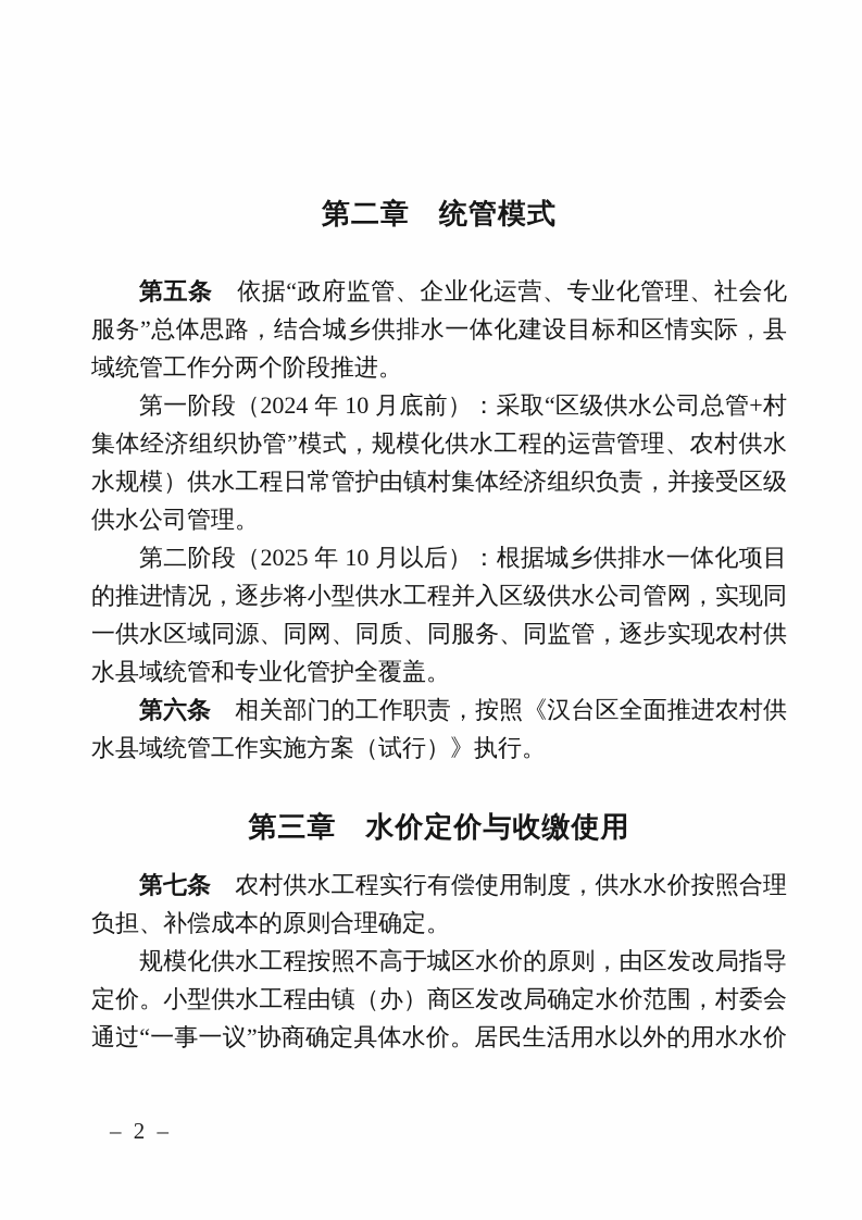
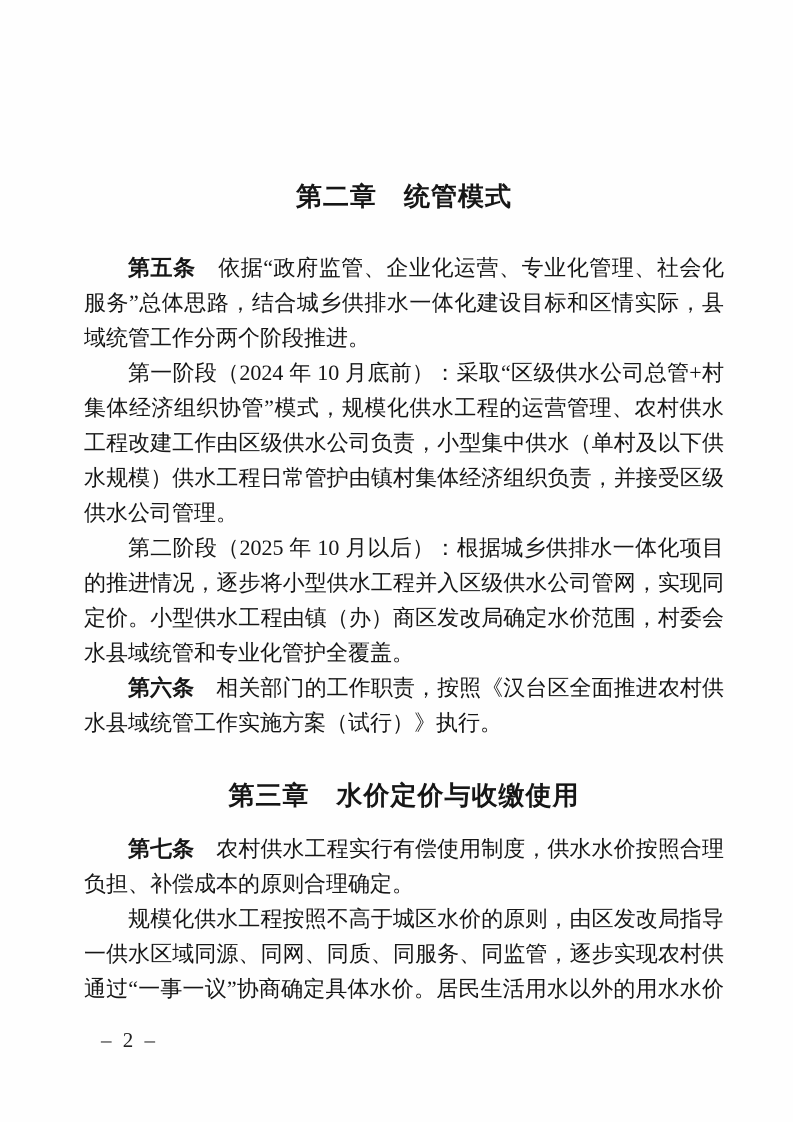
  第二章 统管模式
  第五条 依据“政府监管、企业化运营、专业化管理、社会化
  服务”总体思路，结合城乡供排水一体化建设目标和区情实际，县
  域统管工作分两个阶段推进。
  第一阶段（2024 年 10 月底前）：采取“区级供水公司总管+村
  集体经济组织协管”模式，规模化供水工程的运营管理、农村供水
+ 工程改建工作由区级供水公司负责，小型集中供水（单村及以下供
  水规模）供水工程日常管护由镇村集体经济组织负责，并接受区级
  供水公司管理。
  第二阶段（2025 年 10 月以后）：根据城乡供排水一体化项目
  的推进情况，逐步将小型供水工程并入区级供水公司管网，实现同
- 一供水区域同源、同网、同质、同服务、同监管，逐步实现农村供
+ 定价。小型供水工程由镇（办）商区发改局确定水价范围，村委会
  水县域统管和专业化管护全覆盖。
  第六条 相关部门的工作职责，按照《汉台区全面推进农村供
  水县域统管工作实施方案（试行）》执行。
  第三章 水价定价与收缴使用
  第七条 农村供水工程实行有偿使用制度，供水水价按照合理
  负担、补偿成本的原则合理确定。
  规模化供水工程按照不高于城区水价的原则，由区发改局指导
- 定价。小型供水工程由镇（办）商区发改局确定水价范围，村委会
+ 一供水区域同源、同网、同质、同服务、同监管，逐步实现农村供
  通过“一事一议”协商确定具体水价。居民生活用水以外的用水水价
  – 2 –
